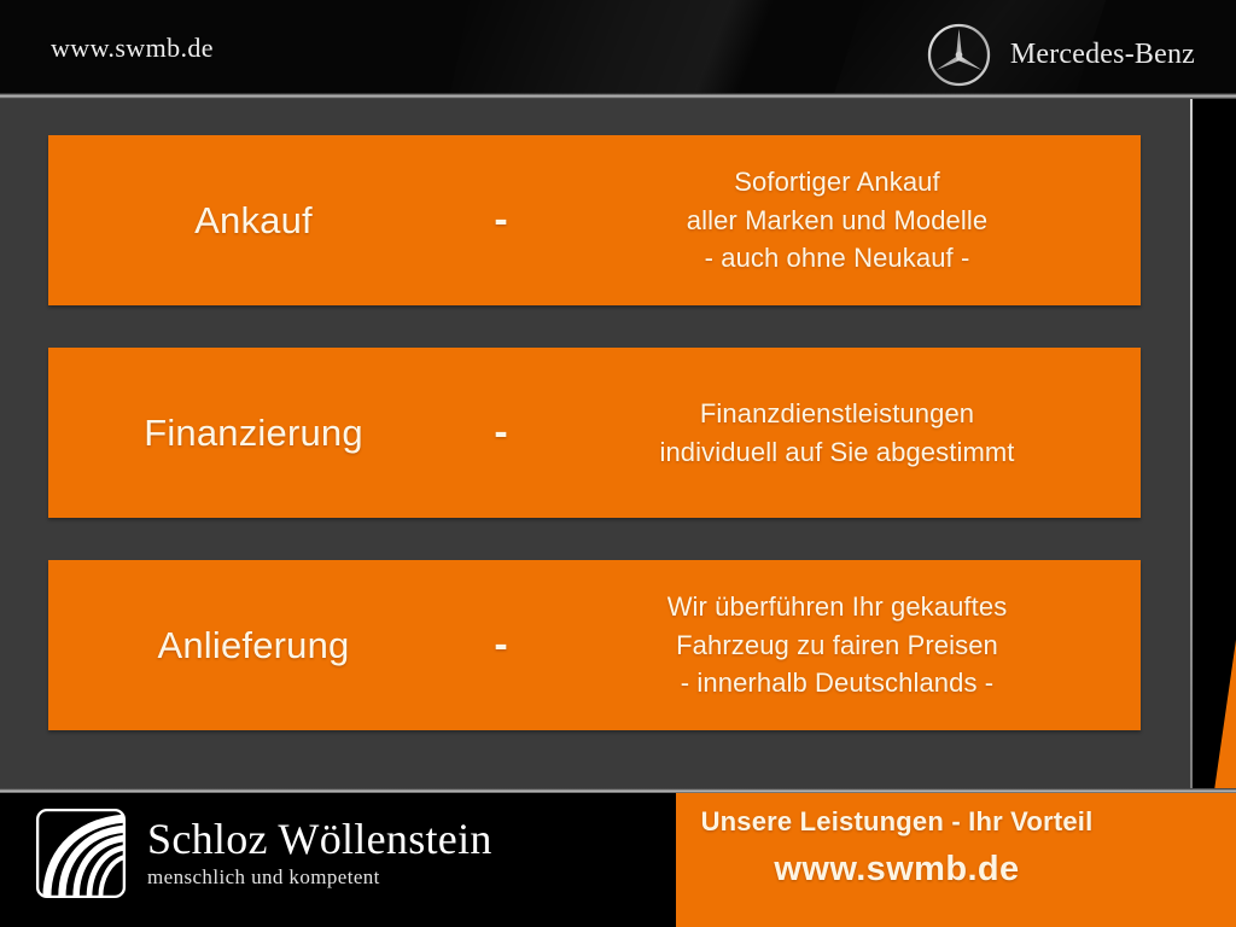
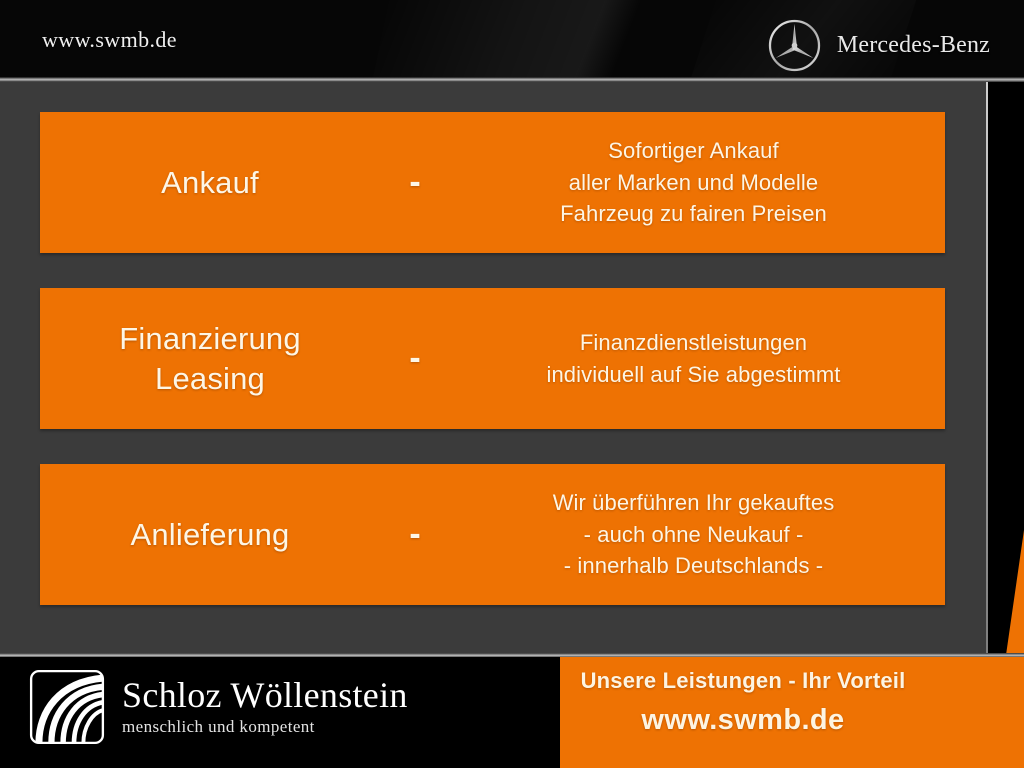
  www.swmb.de
  Mercedes-Benz
  Ankauf
  -
  Sofortiger Ankauf
  aller Marken und Modelle
- - auch ohne Neukauf -
+ Fahrzeug zu fairen Preisen
  Finanzierung
+ Leasing
  -
  Finanzdienstleistungen
  individuell auf Sie abgestimmt
  Anlieferung
  -
  Wir überführen Ihr gekauftes
- Fahrzeug zu fairen Preisen
+ - auch ohne Neukauf -
  - innerhalb Deutschlands -
  Schloz Wöllenstein
  menschlich und kompetent
  Unsere Leistungen - Ihr Vorteil
  www.swmb.de
